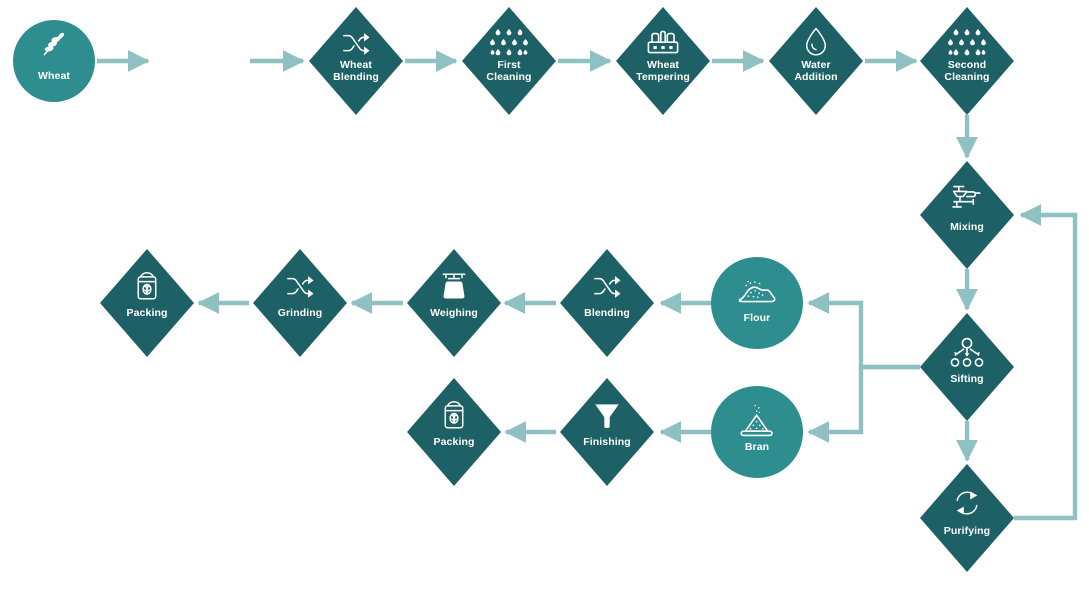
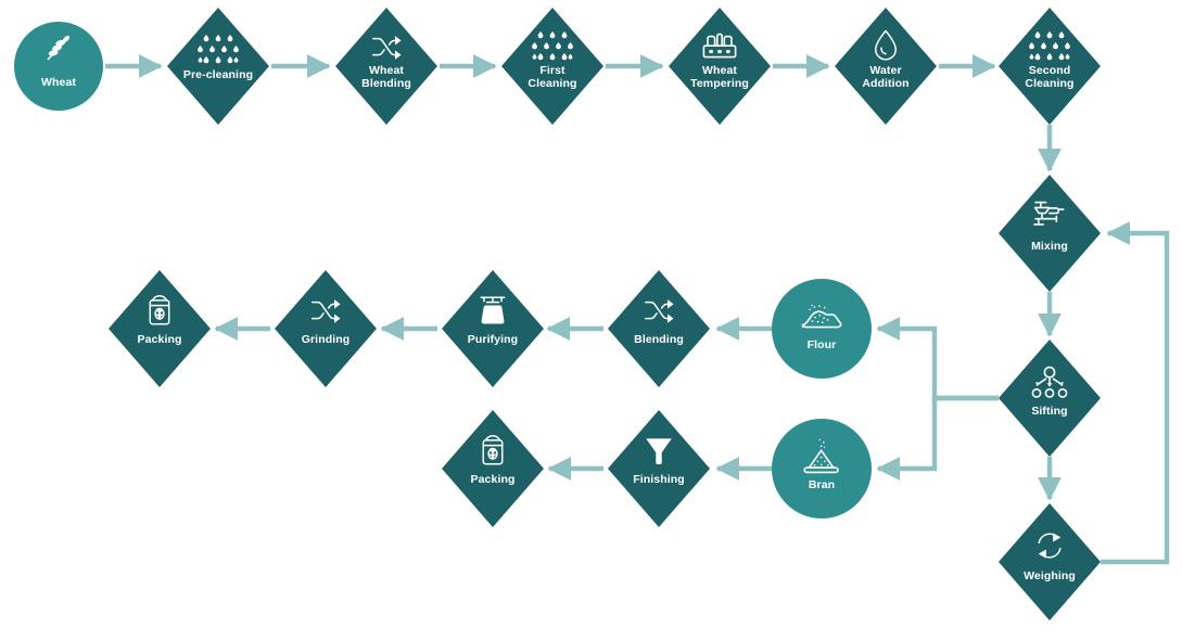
  Wheat
+ Pre-cleaning
  Wheat
  Blending
  First
  Cleaning
  Wheat
  Tempering
  Water
  Addition
  Second
  Cleaning
  Mixing
  Sifting
- Purifying
+ Weighing
  Flour
  Bran
  Blending
- Weighing
+ Purifying
  Grinding
  Packing
  Finishing
  Packing
